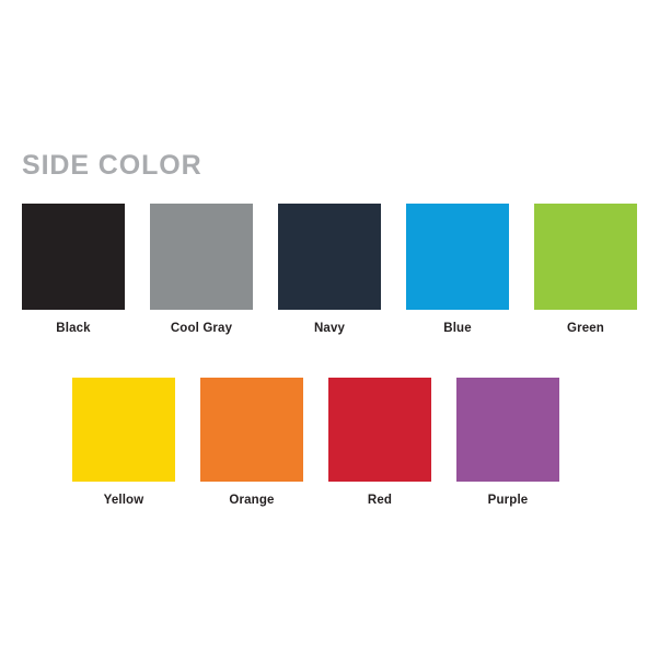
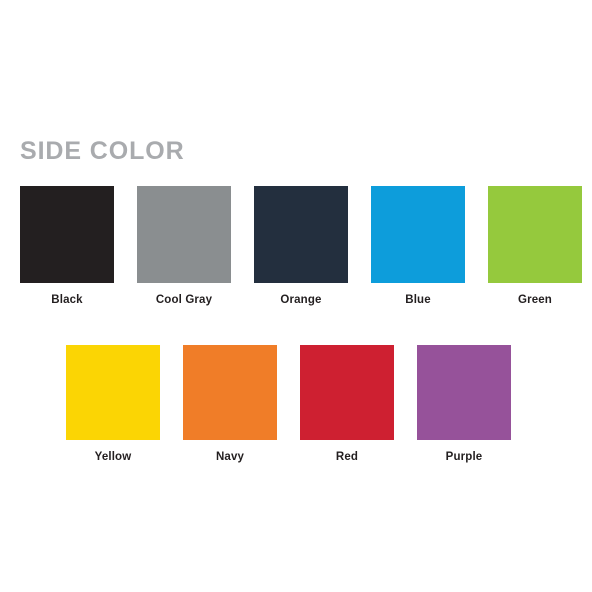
  SIDE COLOR
  Black
  Cool Gray
- Navy
+ Orange
  Blue
  Green
  Yellow
- Orange
+ Navy
  Red
  Purple
